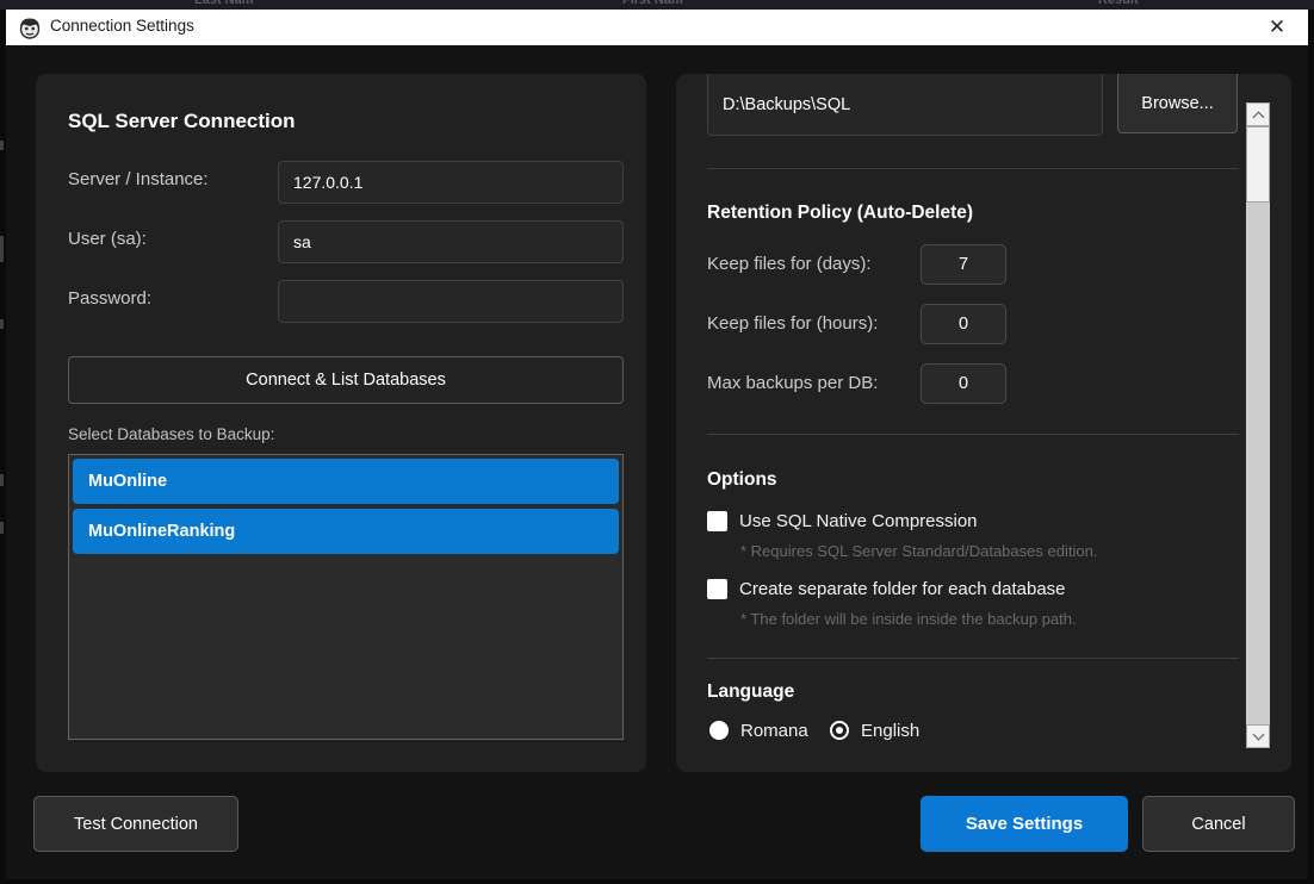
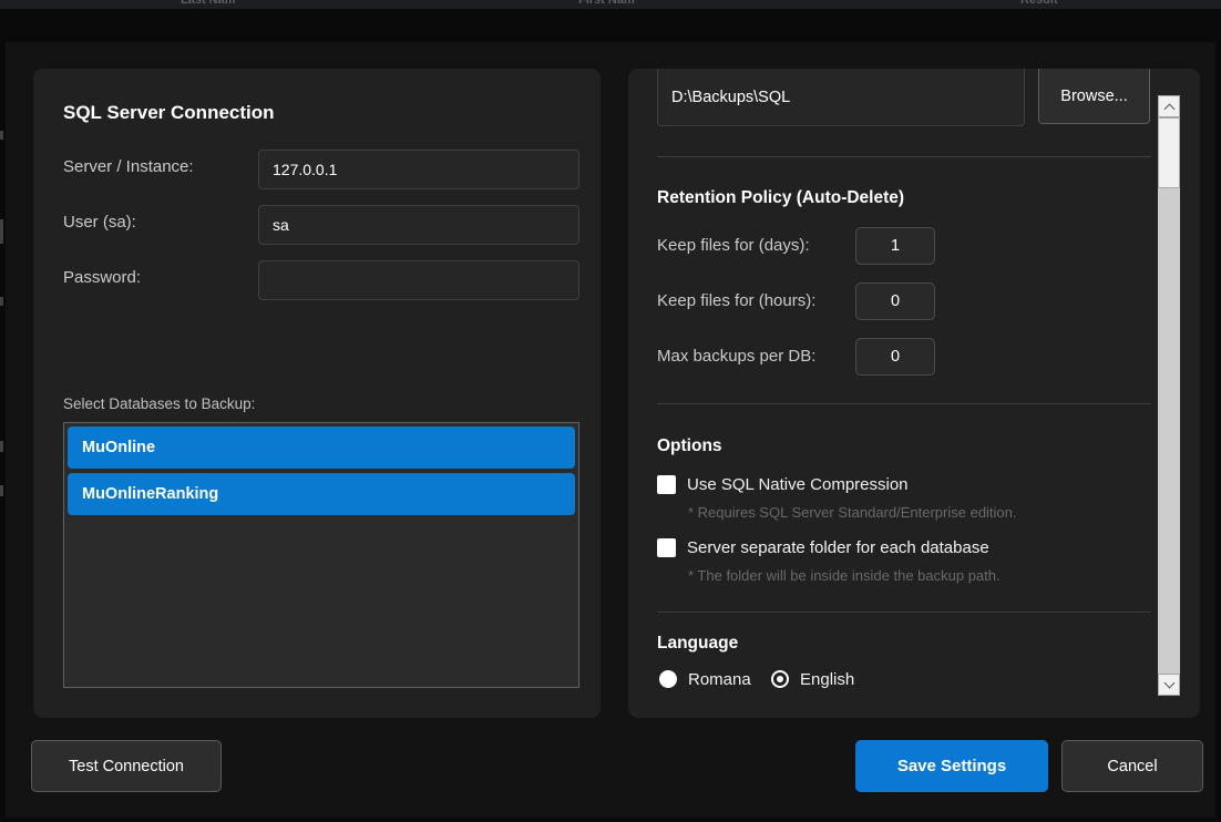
  Last Nam
  First Nam
  Result
- Connection Settings
- ✕
  SQL Server Connection
  Server / Instance:
  127.0.0.1
  User (sa):
  sa
  Password:
- Connect & List Databases
  Select Databases to Backup:
  MuOnline
  MuOnlineRanking
  D:\Backups\SQL
  Browse...
  Retention Policy (Auto-Delete)
  Keep files for (days):
- 7
+ 1
  Keep files for (hours):
  0
  Max backups per DB:
  0
  Options
  Use SQL Native Compression
- * Requires SQL Server Standard/Databases edition.
+ * Requires SQL Server Standard/Enterprise edition.
- Create separate folder for each database
+ Server separate folder for each database
  * The folder will be inside inside the backup path.
  Language
  Romana
  English
  Test Connection
  Save Settings
  Cancel
